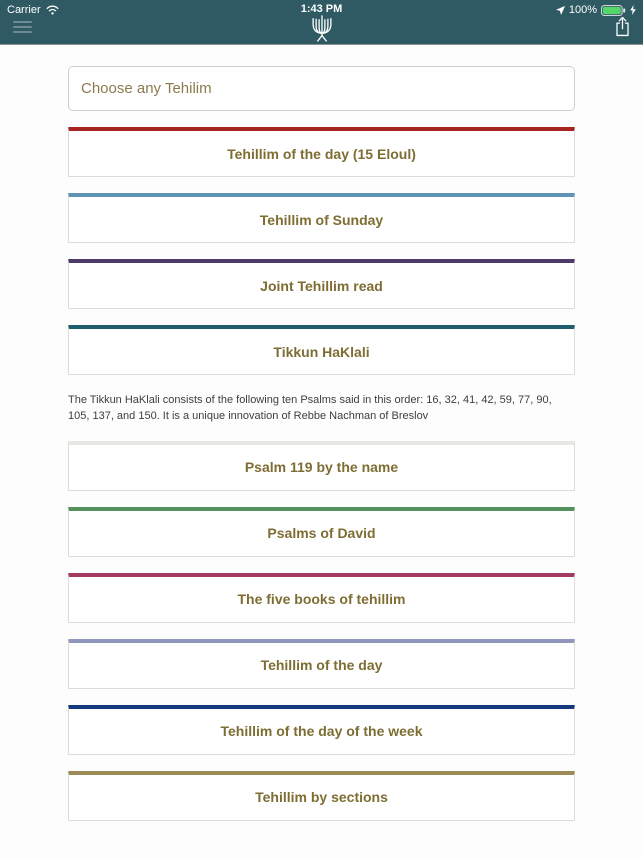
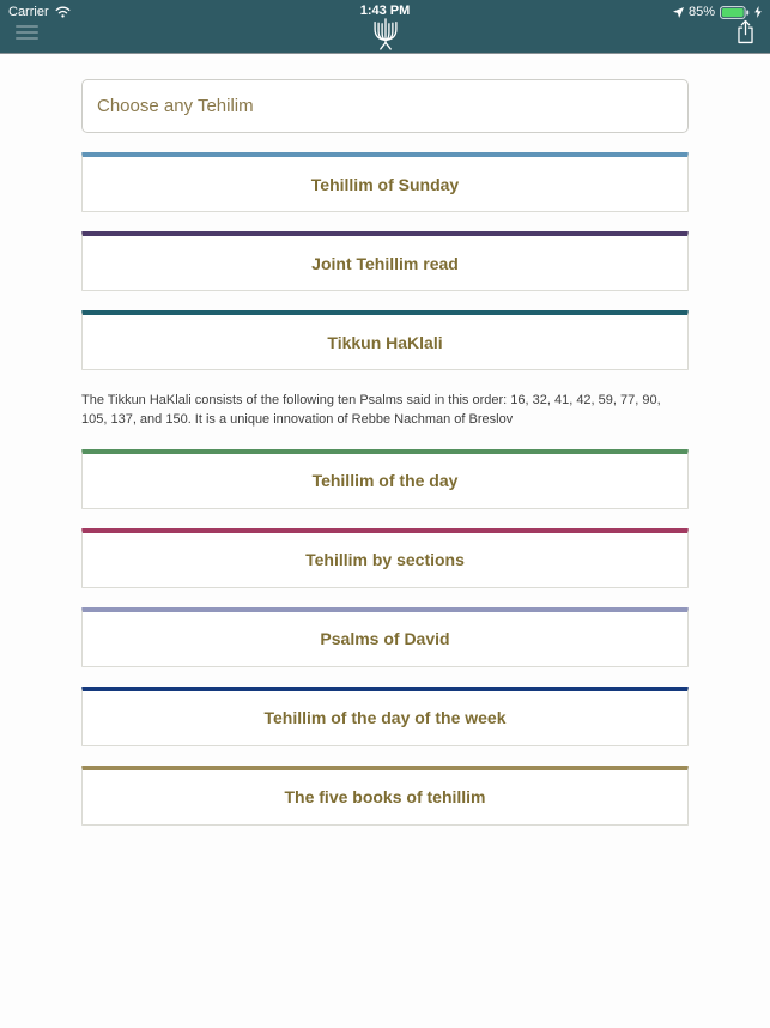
  Carrier
  1:43 PM
- 100%
+ 85%
  Choose any Tehilim
- Tehillim of the day (15 Eloul)
  Tehillim of Sunday
  Joint Tehillim read
  Tikkun HaKlali
  The Tikkun HaKlali consists of the following ten Psalms said in this order: 16, 32, 41, 42, 59, 77, 90, 105, 137, and 150. It is a unique innovation of Rebbe Nachman of Breslov
- Psalm 119 by the name
- Psalms of David
+ Tehillim of the day
- The five books of tehillim
+ Tehillim by sections
- Tehillim of the day
+ Psalms of David
  Tehillim of the day of the week
- Tehillim by sections
+ The five books of tehillim
